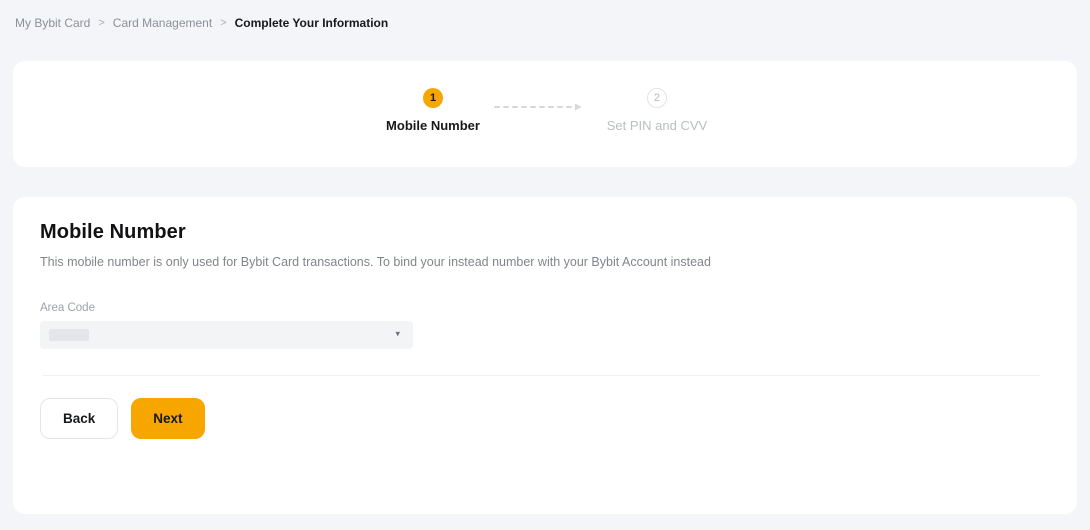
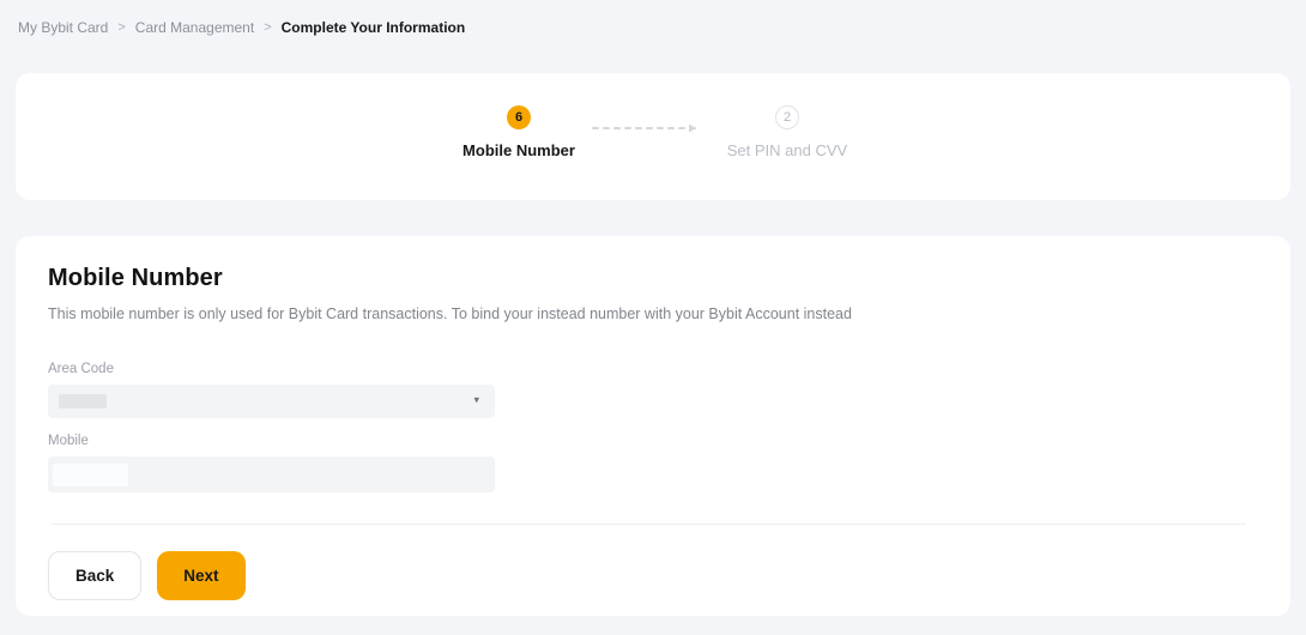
  My Bybit Card
  >
  Card Management
  >
  Complete Your Information
- 1
+ 6
  Mobile Number
  2
  Set PIN and CVV
  Mobile Number
  This mobile number is only used for Bybit Card transactions. To bind your instead number with your Bybit Account instead
  Area Code
  ▾
+ Mobile
  Back
  Next
